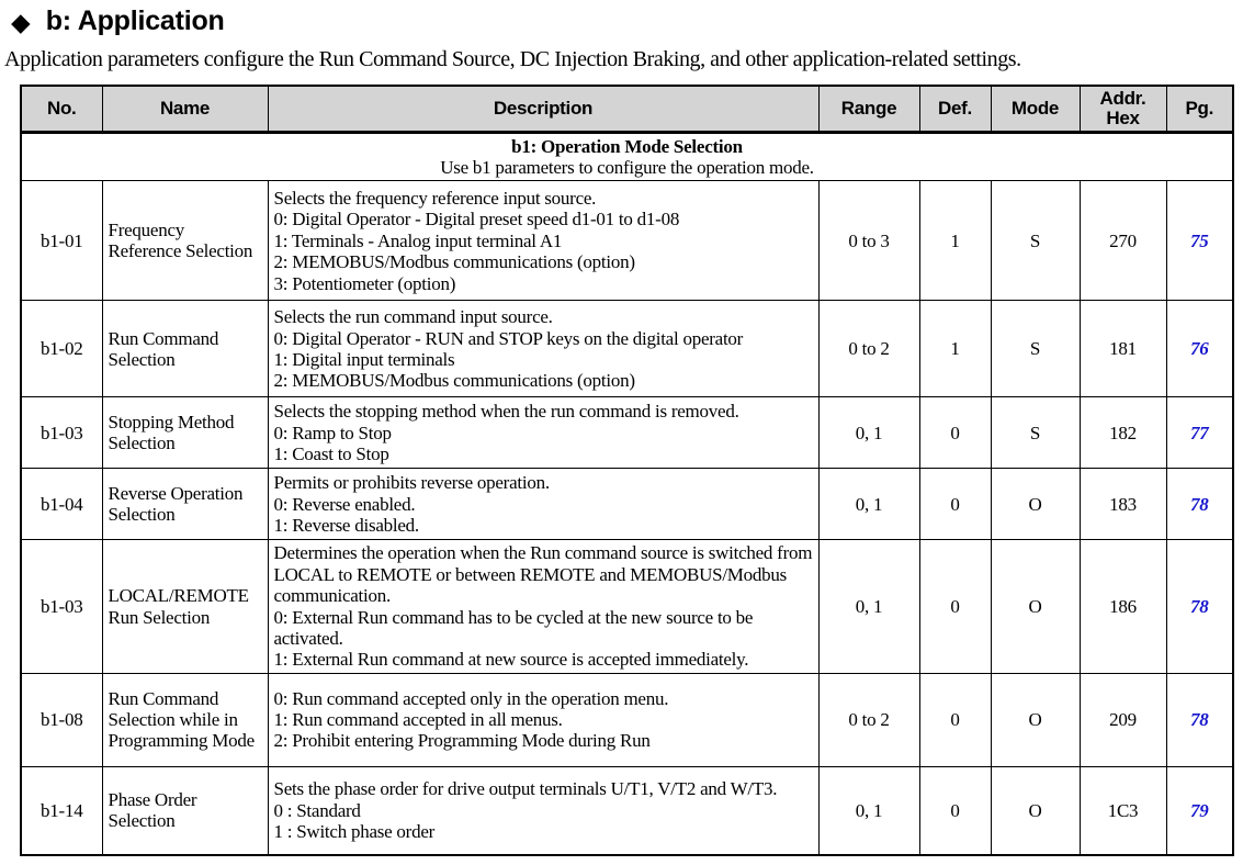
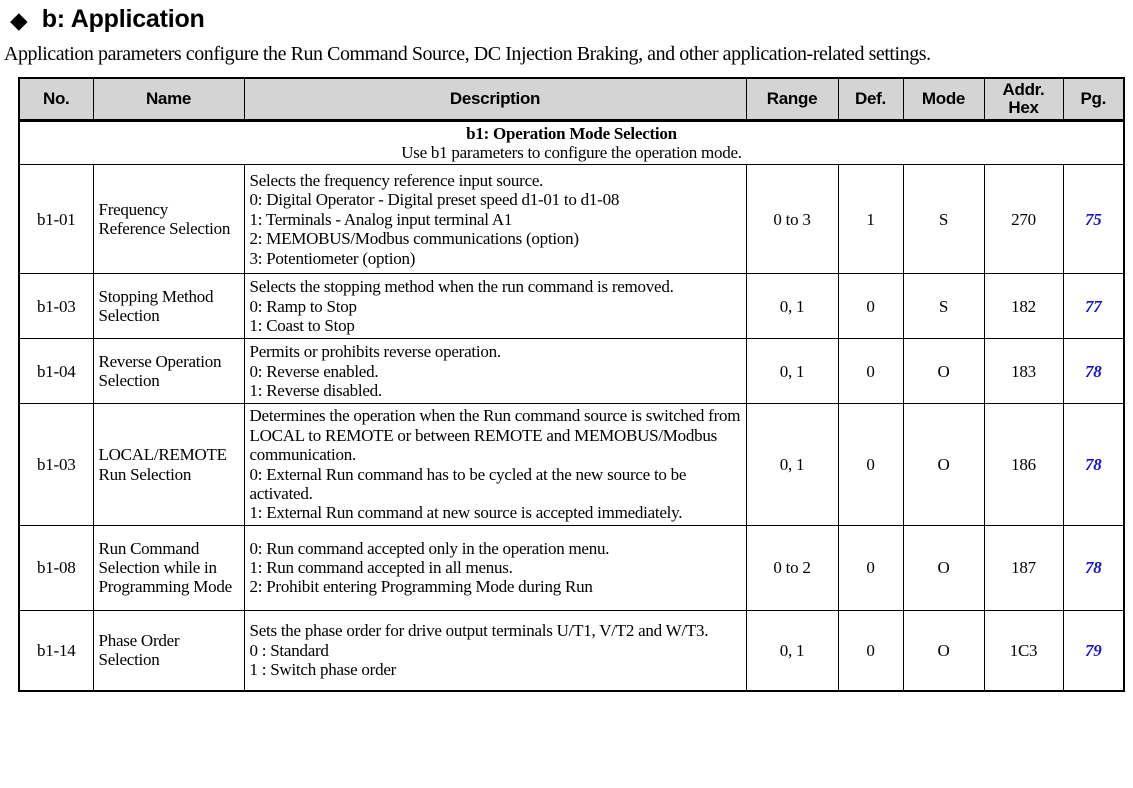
  ◆
  b: Application
  Application parameters configure the Run Command Source, DC Injection Braking, and other application-related settings.
  No.	Name	Description	Range	Def.	Mode	Addr. Hex	Pg.
  b1: Operation Mode SelectionUse b1 parameters to configure the operation mode.
  b1-01	Frequency Reference Selection	Selects the frequency reference input source.0: Digital Operator - Digital preset speed d1-01 to d1-081: Terminals - Analog input terminal A12: MEMOBUS/​Modbus communications (option)3: Potentiometer (option)	0 to 3	1	S	270	75
- b1-02	Run Command Selection	Selects the run command input source.0: Digital Operator - RUN and STOP keys on the digital operator1: Digital input terminals2: MEMOBUS/​Modbus communications (option)	0 to 2	1	S	181	76
  b1-03	Stopping Method Selection	Selects the stopping method when the run command is removed.0: Ramp to Stop1: Coast to Stop	0, 1	0	S	182	77
  b1-04	Reverse Operation Selection	Permits or prohibits reverse operation.0: Reverse enabled.1: Reverse disabled.	0, 1	0	O	183	78
  b1-03	LOCAL/​REMOTE Run Selection	Determines the operation when the Run command source is switched from LOCAL to REMOTE or between REMOTE and MEMOBUS/​Modbus communication.0: External Run command has to be cycled at the new source to be activated.1: External Run command at new source is accepted immediately.	0, 1	0	O	186	78
- b1-08	Run Command Selection while in Programming Mode	0: Run command accepted only in the operation menu.1: Run command accepted in all menus.2: Prohibit entering Programming Mode during Run	0 to 2	0	O	209	78
+ b1-08	Run Command Selection while in Programming Mode	0: Run command accepted only in the operation menu.1: Run command accepted in all menus.2: Prohibit entering Programming Mode during Run	0 to 2	0	O	187	78
  b1-14	Phase Order Selection	Sets the phase order for drive output terminals U/​T1, V/​T2 and W/​T3.0 : Standard1 : Switch phase order	0, 1	0	O	1C3	79
